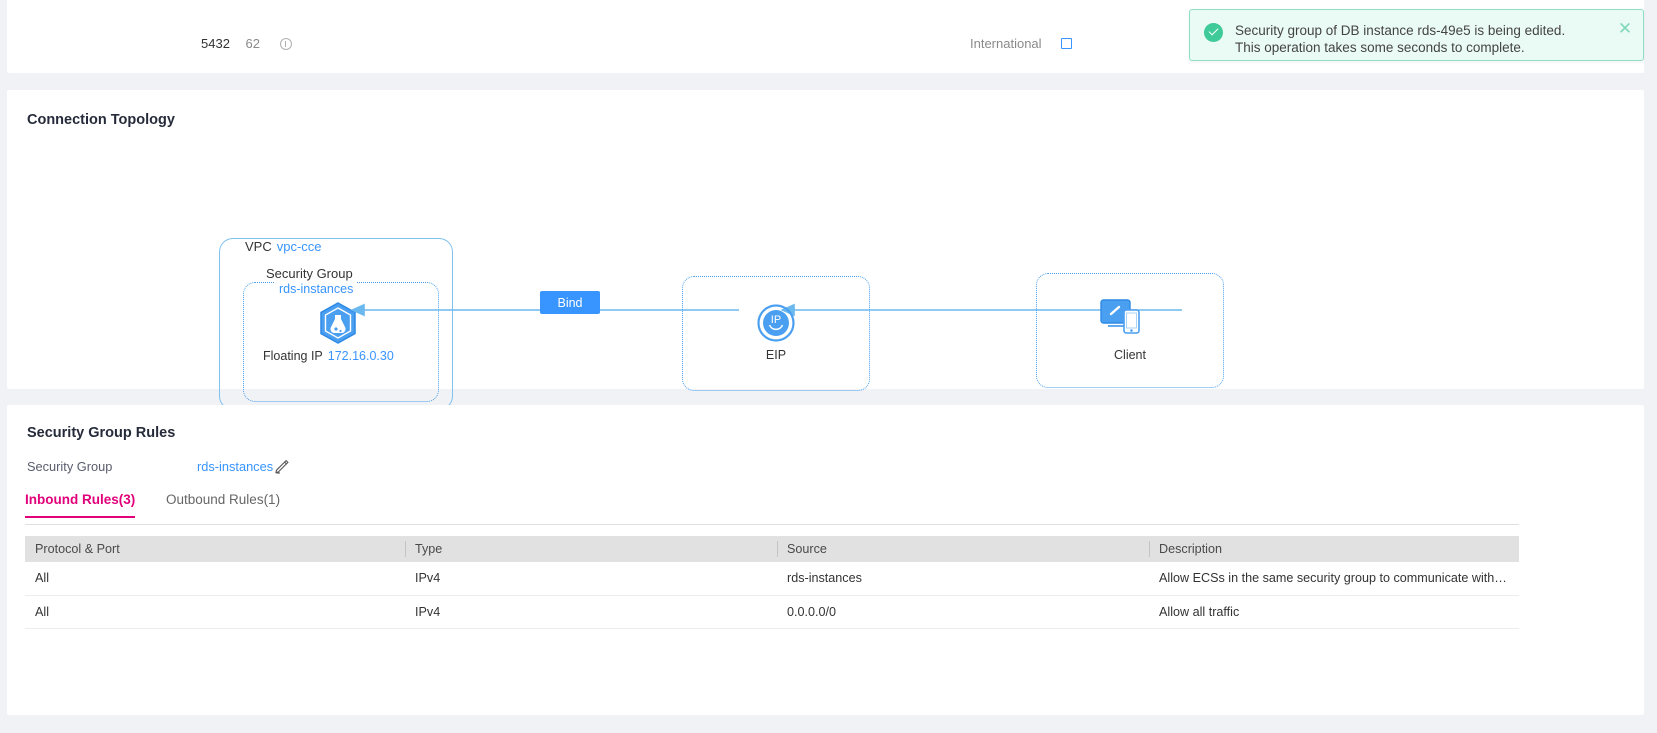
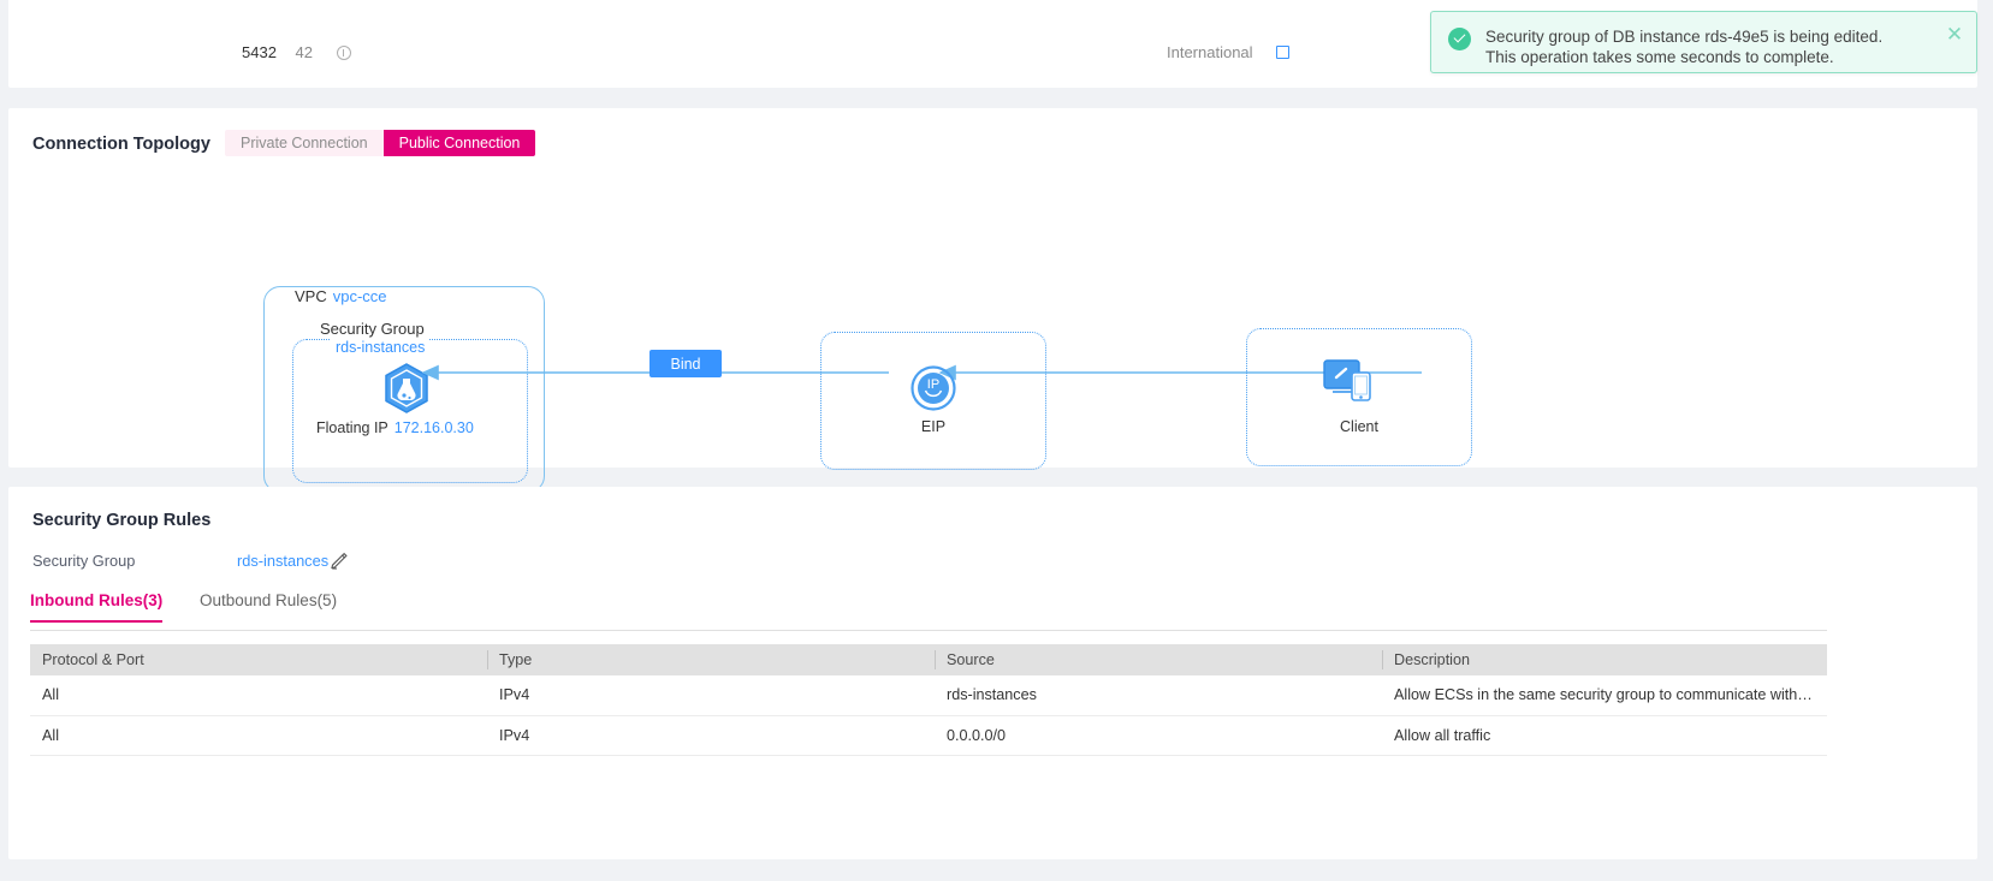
- 5432 62
+ 5432 42
  International
  Security group of DB instance rds-49e5 is being edited. This operation takes some seconds to complete.
  ✕
  Connection Topology
+ Private Connection
+ Public Connection
  VPC vpc-cce
  Security Group
  rds-instances
  Floating IP 172.16.0.30
  Bind
  IP
  EIP
  Client
  Security Group Rules
  Security Group
  rds-instances
  Inbound Rules(3)
- Outbound Rules(1)
+ Outbound Rules(5)
  Protocol & Port	Type	Source	Description
  All	IPv4	rds-instances	Allow ECSs in the same security group to communicate with eac
  All	IPv4	0.0.0.0/0	Allow all traffic
